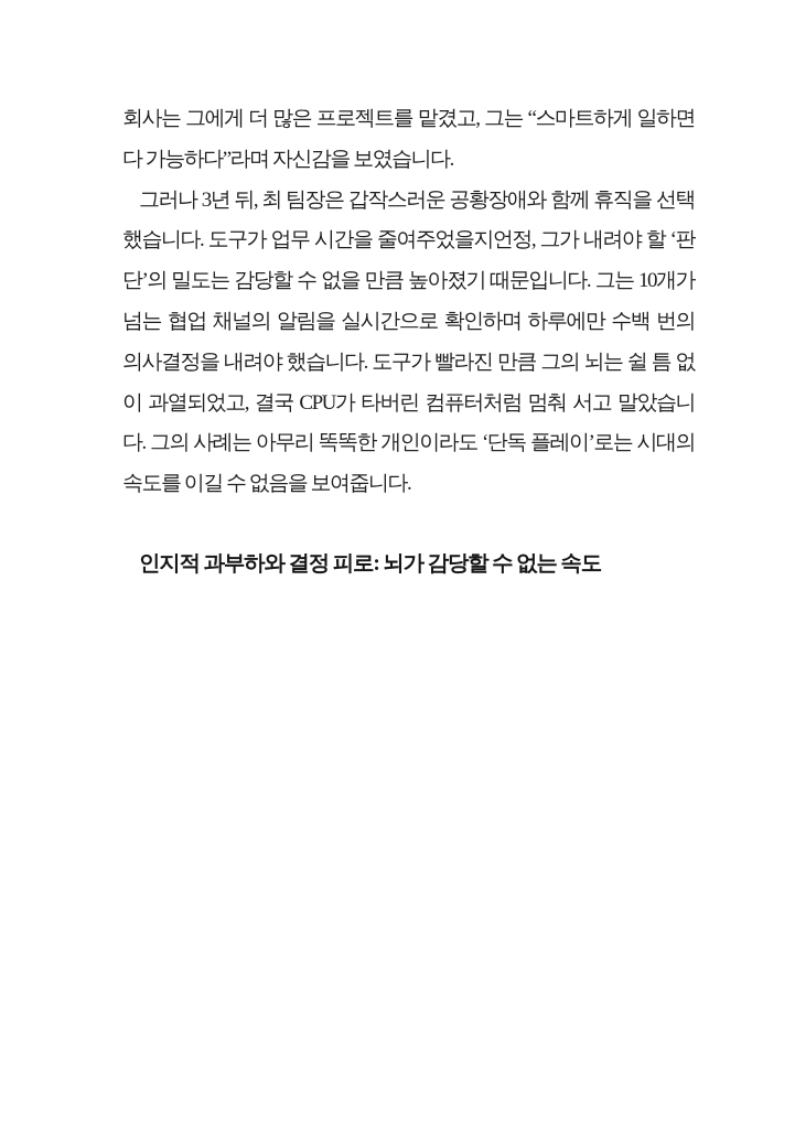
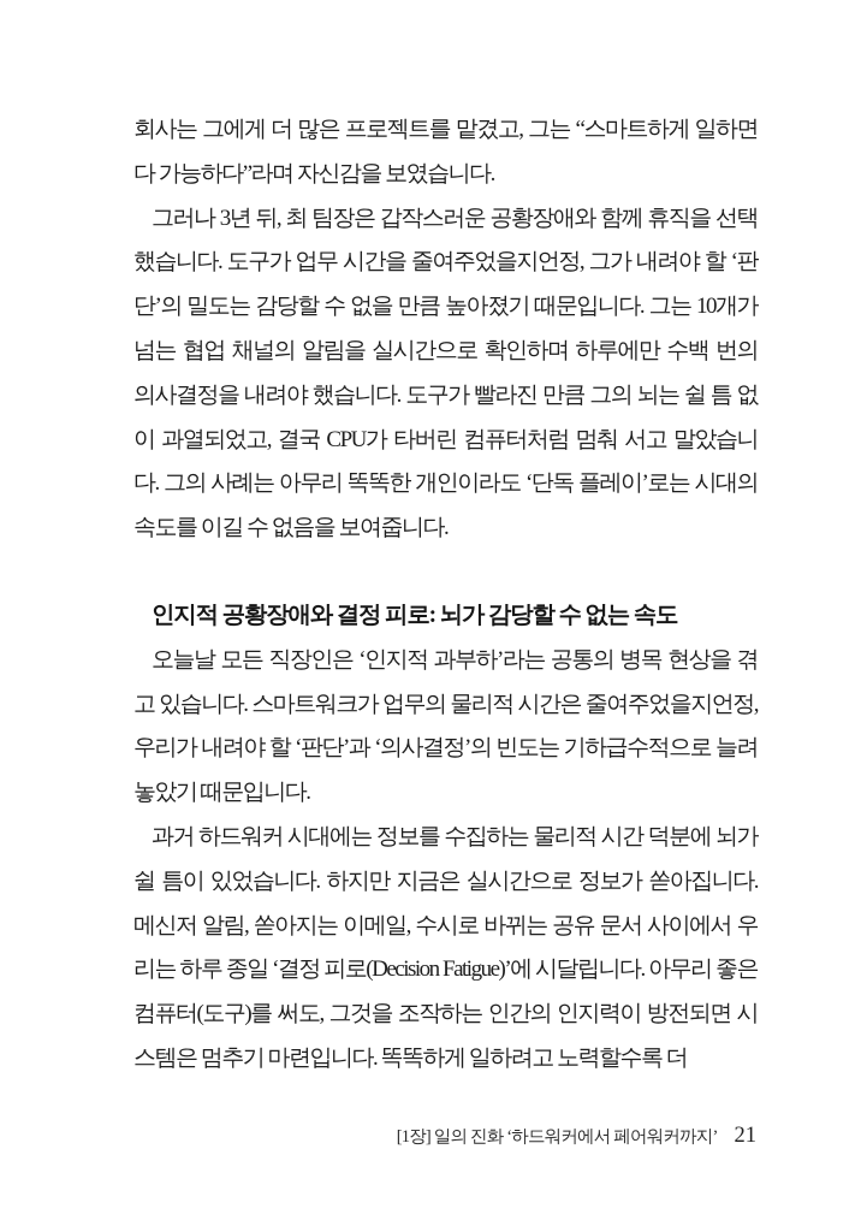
  회사는 그에게 더 많은 프로젝트를 맡겼고, 그는 “스마트하게 일하면 다 가능하다”라며 자신감을 보였습니다.
  그러나 3년 뒤, 최 팀장은 갑작스러운 공황장애와 함께 휴직을 선택했습니다. 도구가 업무 시간을 줄여주었을지언정, 그가 내려야 할 ‘판단’의 밀도는 감당할 수 없을 만큼 높아졌기 때문입니다. 그는 10개가 넘는 협업 채널의 알림을 실시간으로 확인하며 하루에만 수백 번의 의사결정을 내려야 했습니다. 도구가 빨라진 만큼 그의 뇌는 쉴 틈 없이 과열되었고, 결국 CPU가 타버린 컴퓨터처럼 멈춰 서고 말았습니다. 그의 사례는 아무리 똑똑한 개인이라도 ‘단독 플레이’로는 시대의 속도를 이길 수 없음을 보여줍니다.
- 인지적 과부하와 결정 피로: 뇌가 감당할 수 없는 속도
+ 인지적 공황장애와 결정 피로: 뇌가 감당할 수 없는 속도
+ 오늘날 모든 직장인은 ‘인지적 과부하’라는 공통의 병목 현상을 겪고 있습니다. 스마트워크가 업무의 물리적 시간은 줄여주었을지언정, 우리가 내려야 할 ‘판단’과 ‘의사결정’의 빈도는 기하급수적으로 늘려놓았기 때문입니다.
+ 과거 하드워커 시대에는 정보를 수집하는 물리적 시간 덕분에 뇌가 쉴 틈이 있었습니다. 하지만 지금은 실시간으로 정보가 쏟아집니다. 메신저 알림, 쏟아지는 이메일, 수시로 바뀌는 공유 문서 사이에서 우리는 하루 종일 ‘결정 피로(Decision Fatigue)’에 시달립니다. 아무리 좋은 컴퓨터(도구)를 써도, 그것을 조작하는 인간의 인지력이 방전되면 시스템은 멈추기 마련입니다. 똑똑하게 일하려고 노력할수록 더
+ [1장] 일의 진화 ‘하드워커에서 페어워커까지’
+ 21
